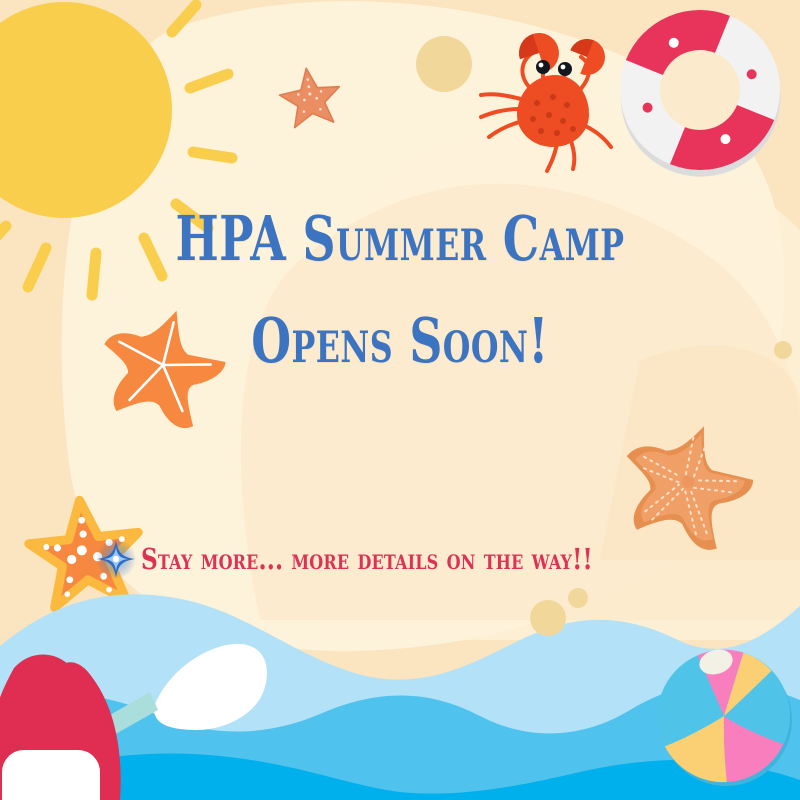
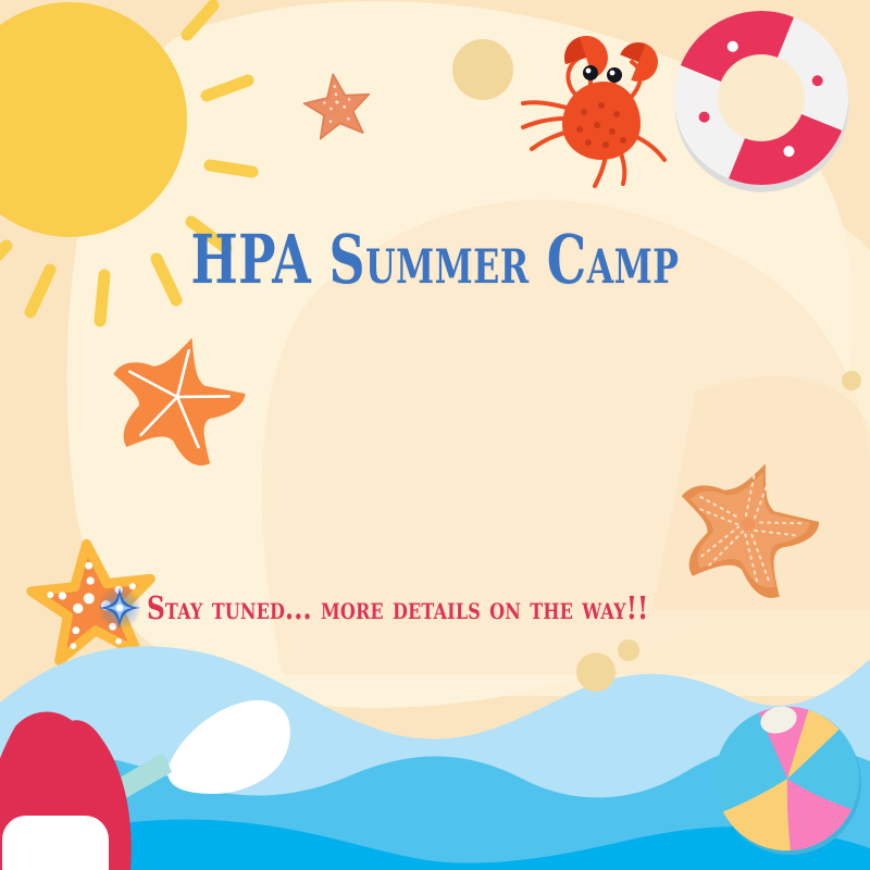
  HPA Summer Camp
- Opens Soon!
- Stay more... more details on the way!!
+ Stay tuned... more details on the way!!
